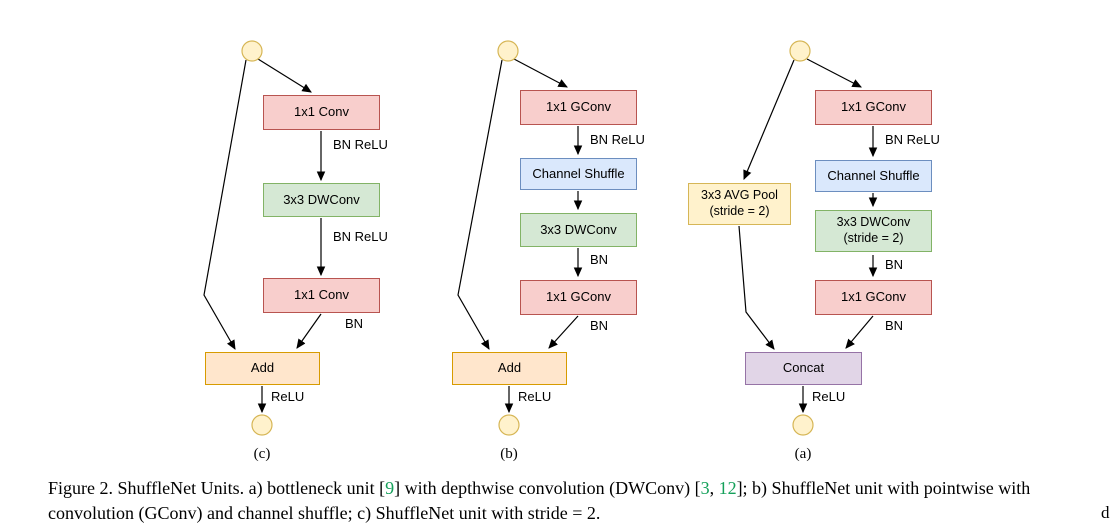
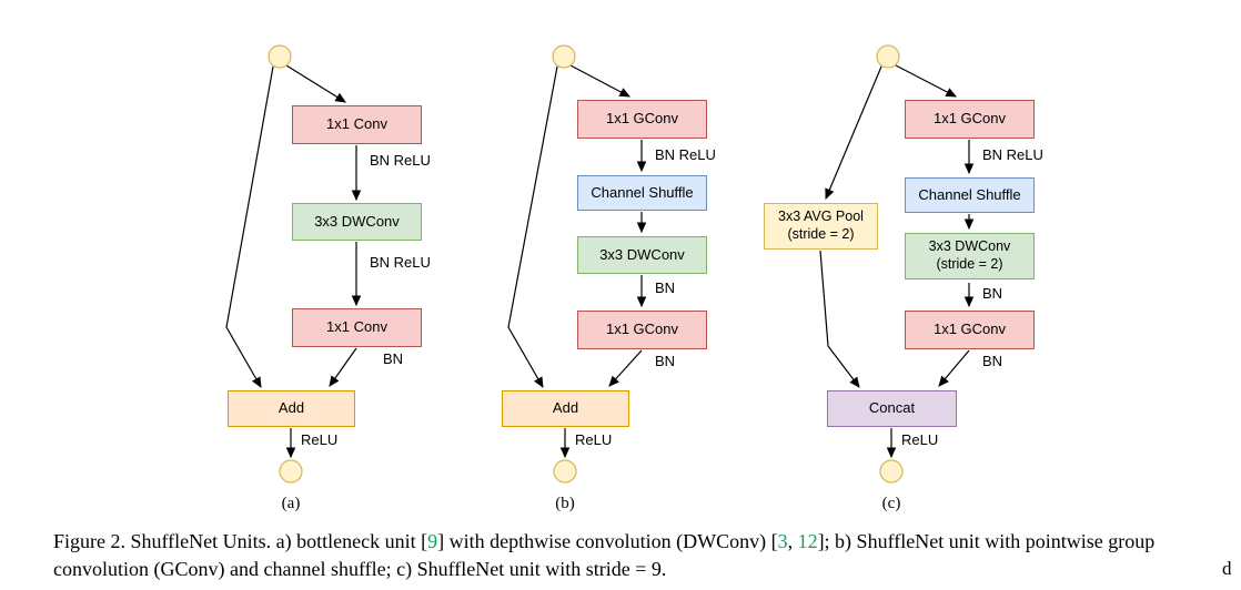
  1x1 Conv
  3x3 DWConv
  1x1 Conv
  Add
  BN ReLU
  BN ReLU
  BN
  ReLU
- (c)
+ (a)
  1x1 GConv
  Channel Shuffle
  3x3 DWConv
  1x1 GConv
  Add
  BN ReLU
  BN
  BN
  ReLU
  (b)
  3x3 AVG Pool
  (stride = 2)
  1x1 GConv
  Channel Shuffle
  3x3 DWConv
  (stride = 2)
  1x1 GConv
  Concat
  BN ReLU
  BN
  BN
  ReLU
- (a)
+ (c)
- Figure 2. ShuffleNet Units. a) bottleneck unit [9] with depthwise convolution (DWConv) [3, 12]; b) ShuffleNet unit with pointwise with
+ Figure 2. ShuffleNet Units. a) bottleneck unit [9] with depthwise convolution (DWConv) [3, 12]; b) ShuffleNet unit with pointwise group
- convolution (GConv) and channel shuffle; c) ShuffleNet unit with stride = 2.
+ convolution (GConv) and channel shuffle; c) ShuffleNet unit with stride = 9.
  d
